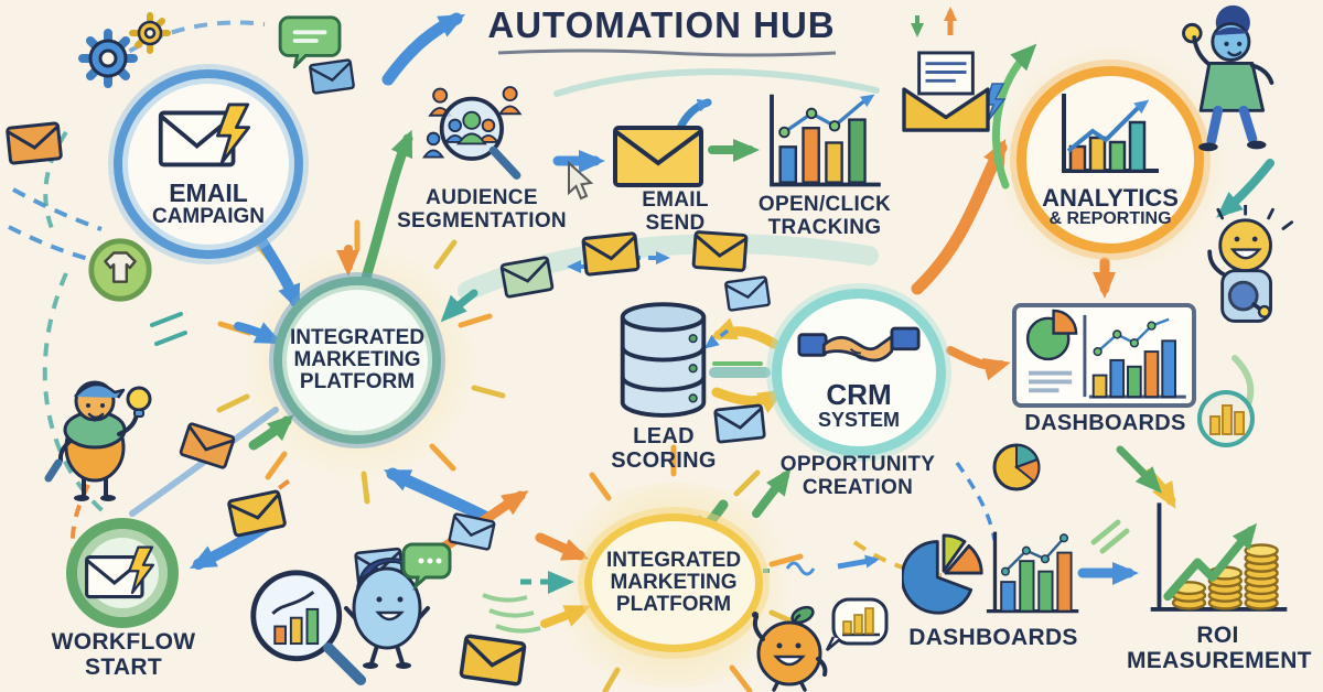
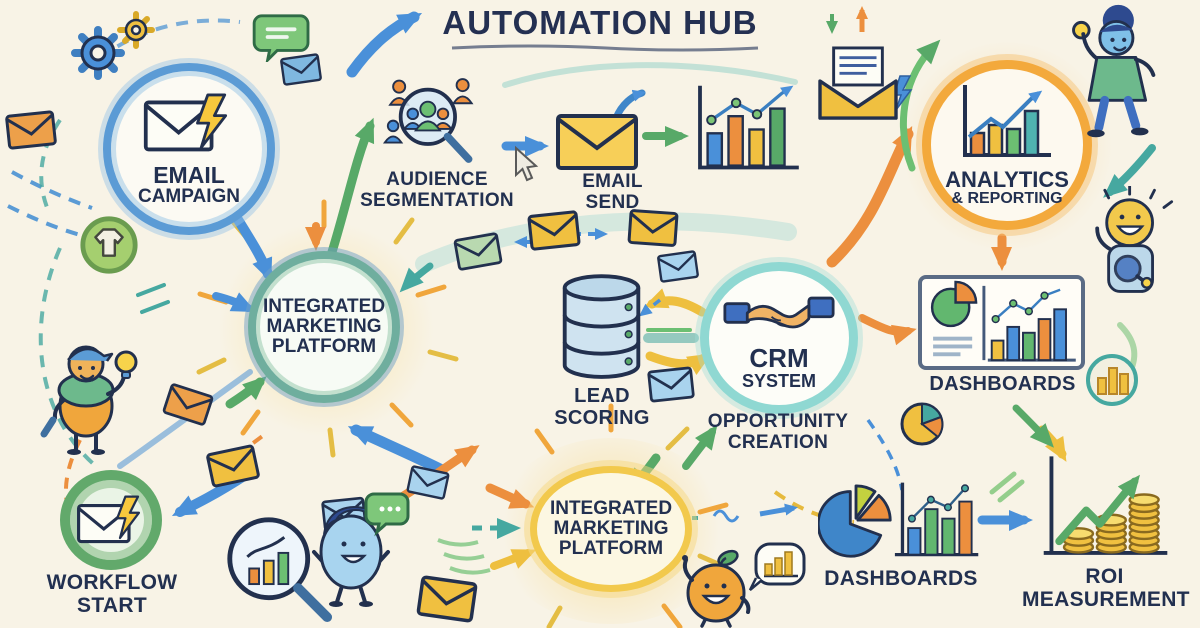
  AUTOMATION HUB
  EMAIL
  CAMPAIGN
  AUDIENCE
  SEGMENTATION
  EMAIL
  SEND
- OPEN/CLICK
- TRACKING
  ANALYTICS
  & REPORTING
  INTEGRATED
  MARKETING
  PLATFORM
  LEAD
  SCORING
  CRM
  SYSTEM
  OPPORTUNITY
  CREATION
  DASHBOARDS
  INTEGRATED
  MARKETING
  PLATFORM
  WORKFLOW
  START
  DASHBOARDS
  ROI
  MEASUREMENT
